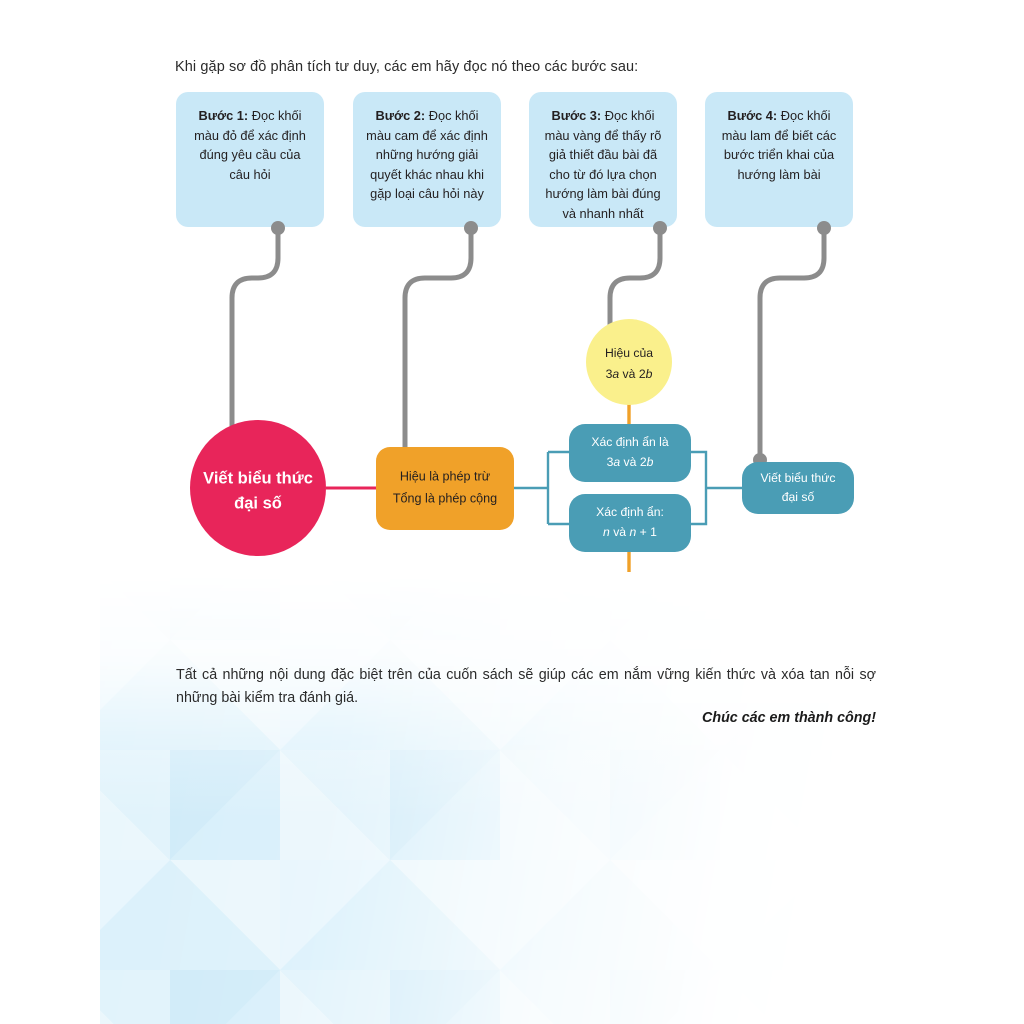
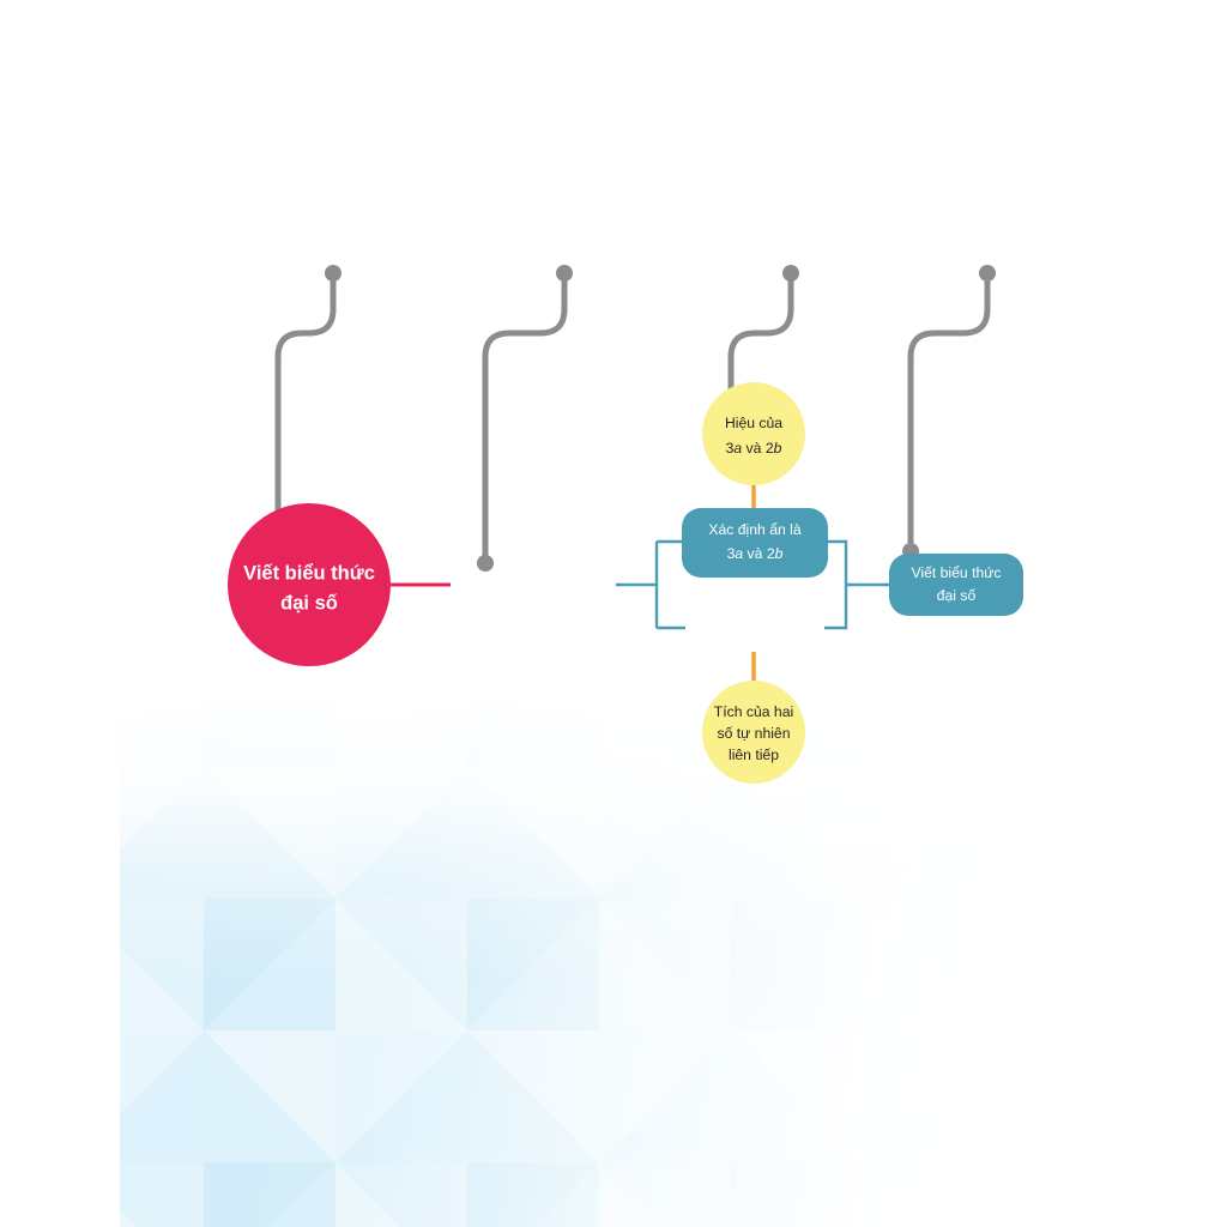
- Khi gặp sơ đồ phân tích tư duy, các em hãy đọc nó theo các bước sau:
- Bước 1: Đọc khối màu đỏ để xác định đúng yêu cầu của câu hỏi
- Bước 2: Đọc khối màu cam để xác định những hướng giải quyết khác nhau khi gặp loại câu hỏi này
- Bước 3: Đọc khối màu vàng để thấy rõ giả thiết đầu bài đã cho từ đó lựa chọn hướng làm bài đúng và nhanh nhất
- Bước 4: Đọc khối màu lam để biết các bước triển khai của hướng làm bài
  Viết biểu thức
  đại số
- Hiệu là phép trừ
- Tổng là phép cộng
  Hiệu của
  3a và 2b
+ Tích của hai
+ số tự nhiên
+ liên tiếp
  Xác định ẩn là
  3a và 2b
- Xác định ẩn:
- n và n + 1
  Viết biểu thức
  đại số
- Tất cả những nội dung đặc biệt trên của cuốn sách sẽ giúp các em nắm vững kiến thức và xóa tan nỗi sợ những bài kiểm tra đánh giá.
- Chúc các em thành công!
